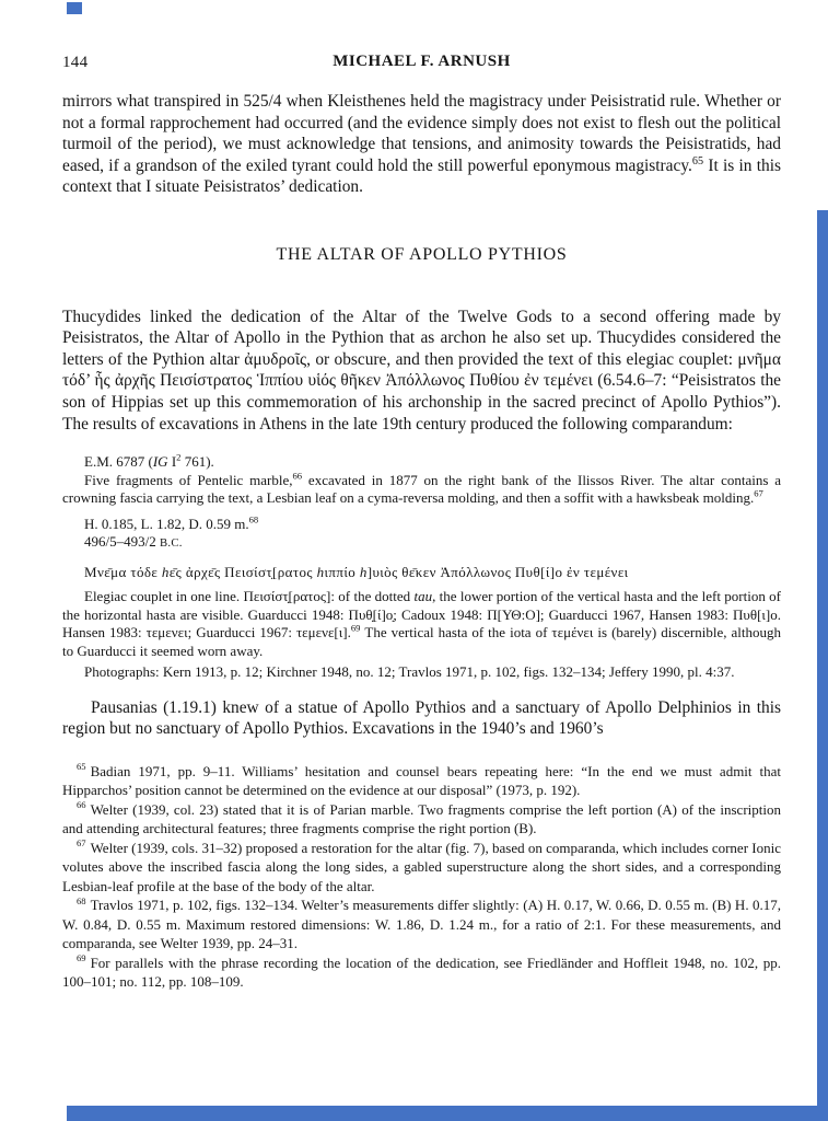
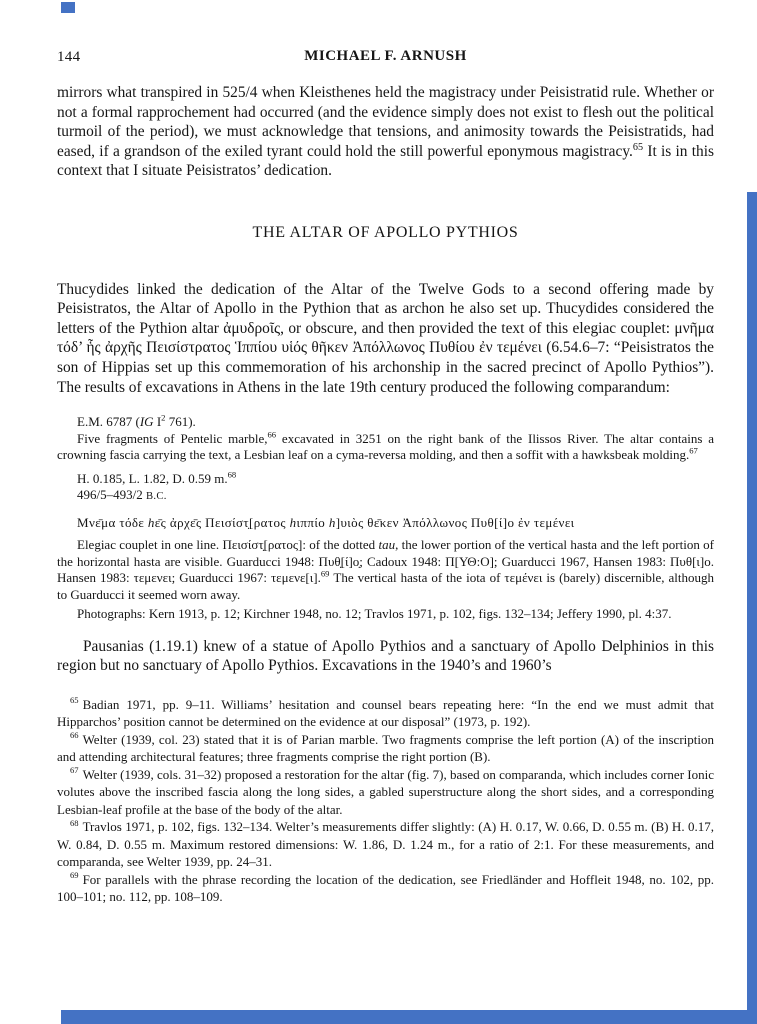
  144
  MICHAEL F. ARNUSH
  mirrors what transpired in 525/4 when Kleisthenes held the magistracy under Peisistratid rule. Whether or not a formal rapprochement had occurred (and the evidence simply does not exist to flesh out the political turmoil of the period), we must acknowledge that tensions, and animosity towards the Peisistratids, had eased, if a grandson of the exiled tyrant could hold the still powerful eponymous magistracy.65 It is in this context that I situate Peisistratos’ dedication.
  THE ALTAR OF APOLLO PYTHIOS
  Thucydides linked the dedication of the Altar of the Twelve Gods to a second offering made by Peisistratos, the Altar of Apollo in the Pythion that as archon he also set up. Thucydides considered the letters of the Pythion altar ἀμυδροῖς, or obscure, and then provided the text of this elegiac couplet: μνῆμα τόδ’ ἧς ἀρχῆς Πεισίστρατος Ἱππίου υἱός θῆκεν Ἀπόλλωνος Πυθίου ἐν τεμένει (6.54.6–7: “Peisistratos the son of Hippias set up this commemoration of his archonship in the sacred precinct of Apollo Pythios”). The results of excavations in Athens in the late 19th century produced the following comparandum:
  E.M. 6787 (IG I2 761).
- Five fragments of Pentelic marble,66 excavated in 1877 on the right bank of the Ilissos River. The altar contains a crowning fascia carrying the text, a Lesbian leaf on a cyma-reversa molding, and then a soffit with a hawksbeak molding.67
+ Five fragments of Pentelic marble,66 excavated in 3251 on the right bank of the Ilissos River. The altar contains a crowning fascia carrying the text, a Lesbian leaf on a cyma-reversa molding, and then a soffit with a hawksbeak molding.67
  H. 0.185, L. 1.82, D. 0.59 m.68
  496/5–493/2 B.C.
  Μνε̄μα τόδε hε̄ς ἀρχε̄ς Πεισίστ̣[ρατος hιππίο h]υιὸς θε̄κεν Ἀπόλλωνος Πυθ[ί]ο ἐν τεμένει
  Elegiac couplet in one line. Πεισίστ̣[ρατος]: of the dotted tau, the lower portion of the vertical hasta and the left portion of the horizontal hasta are visible. Guarducci 1948: Πυθ̣[ί]ο̣; Cadoux 1948: Π[ΥΘ:Ο]; Guarducci 1967, Hansen 1983: Πυθ[ι]ο. Hansen 1983: τεμενει; Guarducci 1967: τεμενε[ι].69 The vertical hasta of the iota of τεμένει is (barely) discernible, although to Guarducci it seemed worn away.
  Photographs: Kern 1913, p. 12; Kirchner 1948, no. 12; Travlos 1971, p. 102, figs. 132–134; Jeffery 1990, pl. 4:37.
  Pausanias (1.19.1) knew of a statue of Apollo Pythios and a sanctuary of Apollo Delphinios in this region but no sanctuary of Apollo Pythios. Excavations in the 1940’s and 1960’s
  65 Badian 1971, pp. 9–11. Williams’ hesitation and counsel bears repeating here: “In the end we must admit that Hipparchos’ position cannot be determined on the evidence at our disposal” (1973, p. 192).
  66 Welter (1939, col. 23) stated that it is of Parian marble. Two fragments comprise the left portion (A) of the inscription and attending architectural features; three fragments comprise the right portion (B).
  67 Welter (1939, cols. 31–32) proposed a restoration for the altar (fig. 7), based on comparanda, which includes corner Ionic volutes above the inscribed fascia along the long sides, a gabled superstructure along the short sides, and a corresponding Lesbian-leaf profile at the base of the body of the altar.
  68 Travlos 1971, p. 102, figs. 132–134. Welter’s measurements differ slightly: (A) H. 0.17, W. 0.66, D. 0.55 m. (B) H. 0.17, W. 0.84, D. 0.55 m. Maximum restored dimensions: W. 1.86, D. 1.24 m., for a ratio of 2:1. For these measurements, and comparanda, see Welter 1939, pp. 24–31.
  69 For parallels with the phrase recording the location of the dedication, see Friedländer and Hoffleit 1948, no. 102, pp. 100–101; no. 112, pp. 108–109.
